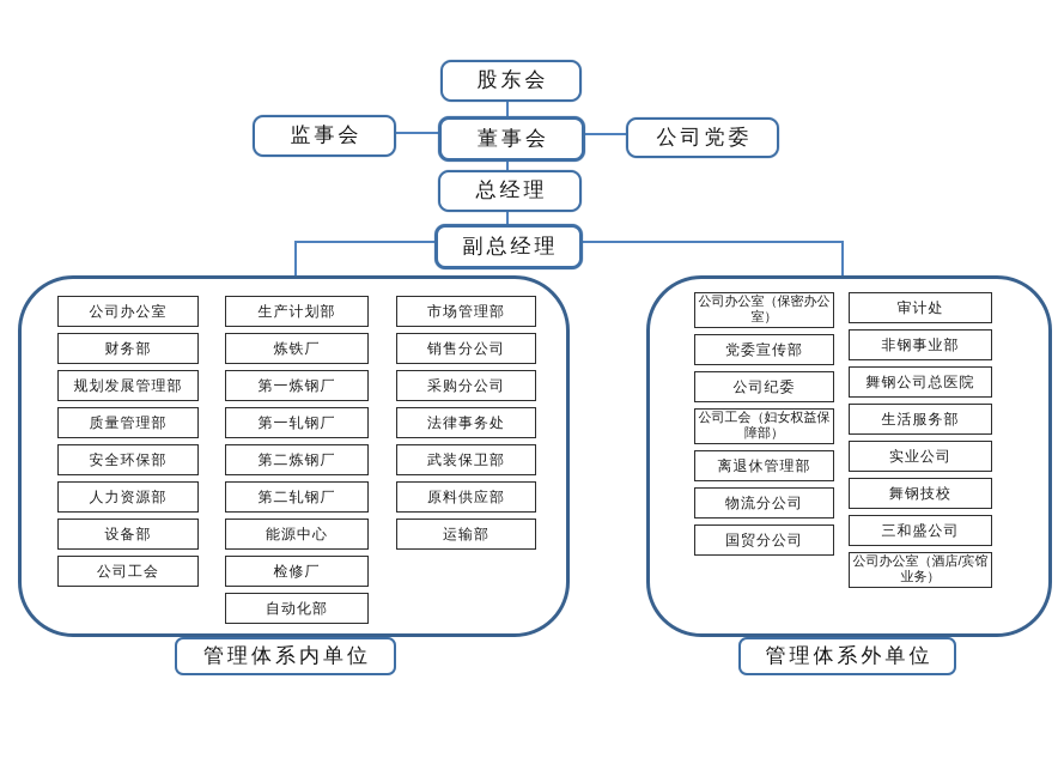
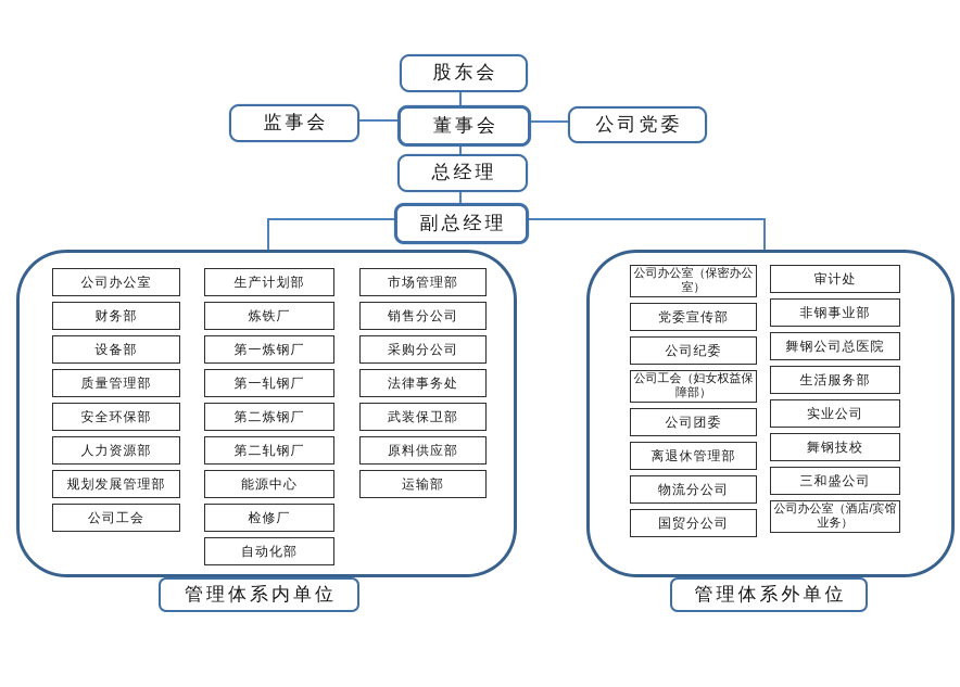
  股东会
  监事会
  董事会
  公司党委
  总经理
  副总经理
  公司办公室
  财务部
- 规划发展管理部
+ 设备部
  质量管理部
  安全环保部
  人力资源部
- 设备部
+ 规划发展管理部
  公司工会
  生产计划部
  炼铁厂
  第一炼钢厂
  第一轧钢厂
  第二炼钢厂
  第二轧钢厂
  能源中心
  检修厂
  自动化部
  市场管理部
  销售分公司
  采购分公司
  法律事务处
  武装保卫部
  原料供应部
  运输部
  公司办公室（保密办公室）
  党委宣传部
  公司纪委
  公司工会（妇女权益保障部）
+ 公司团委
  离退休管理部
  物流分公司
  国贸分公司
  审计处
  非钢事业部
  舞钢公司总医院
  生活服务部
  实业公司
  舞钢技校
  三和盛公司
  公司办公室（酒店/宾馆业务）
  管理体系内单位
  管理体系外单位
